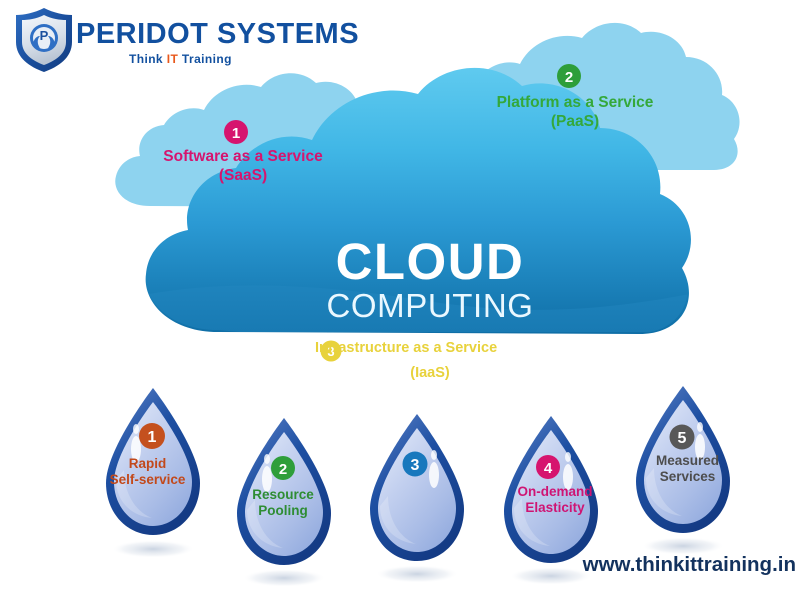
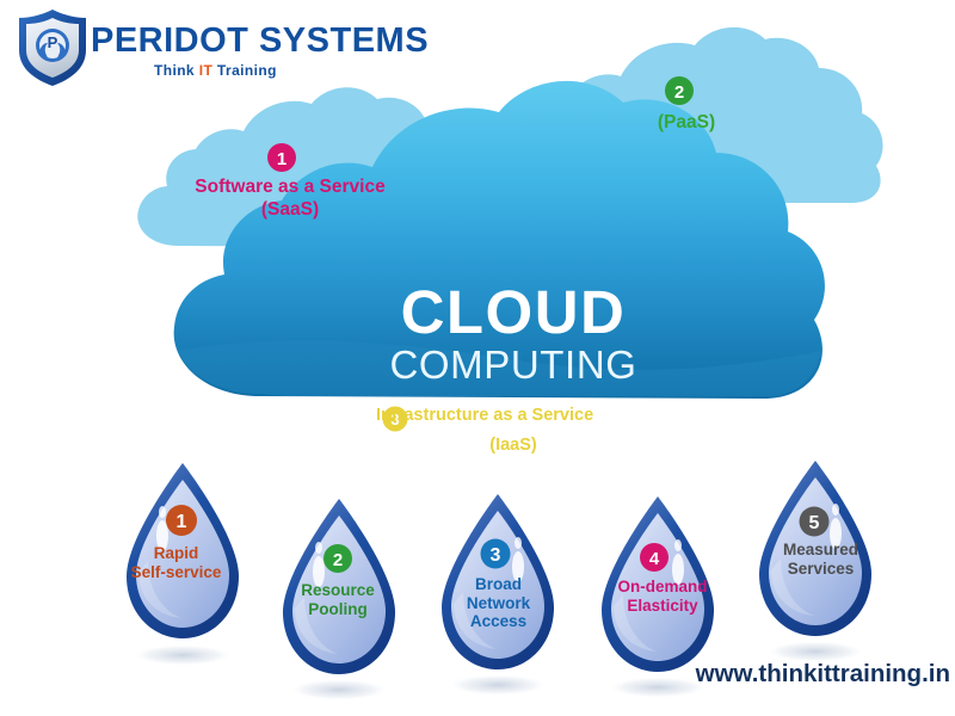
  P
  1
  2
  3
  1
  2
  3
  4
  5
  PERIDOT SYSTEMS
  Think IT Training
  Software as a Service
  (SaaS)
- Platform as a Service
  (PaaS)
  CLOUD
  COMPUTING
  Infrastructure as a Service
  (IaaS)
  Rapid
  Self-service
  Resource
  Pooling
+ Broad
+ Network
+ Access
  On-demand
  Elasticity
  Measured
  Services
  www.thinkittraining.in
